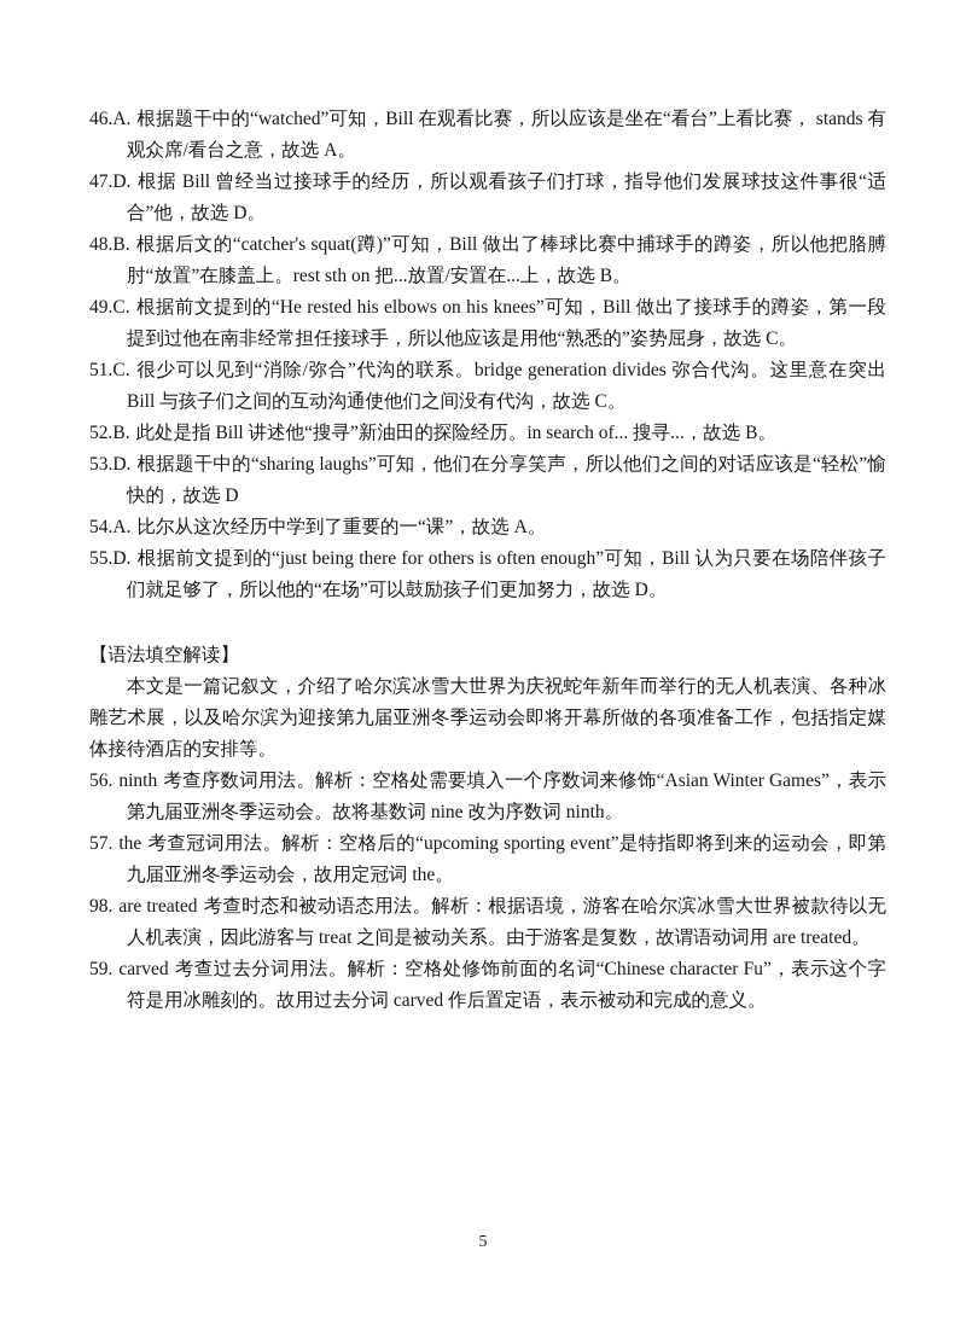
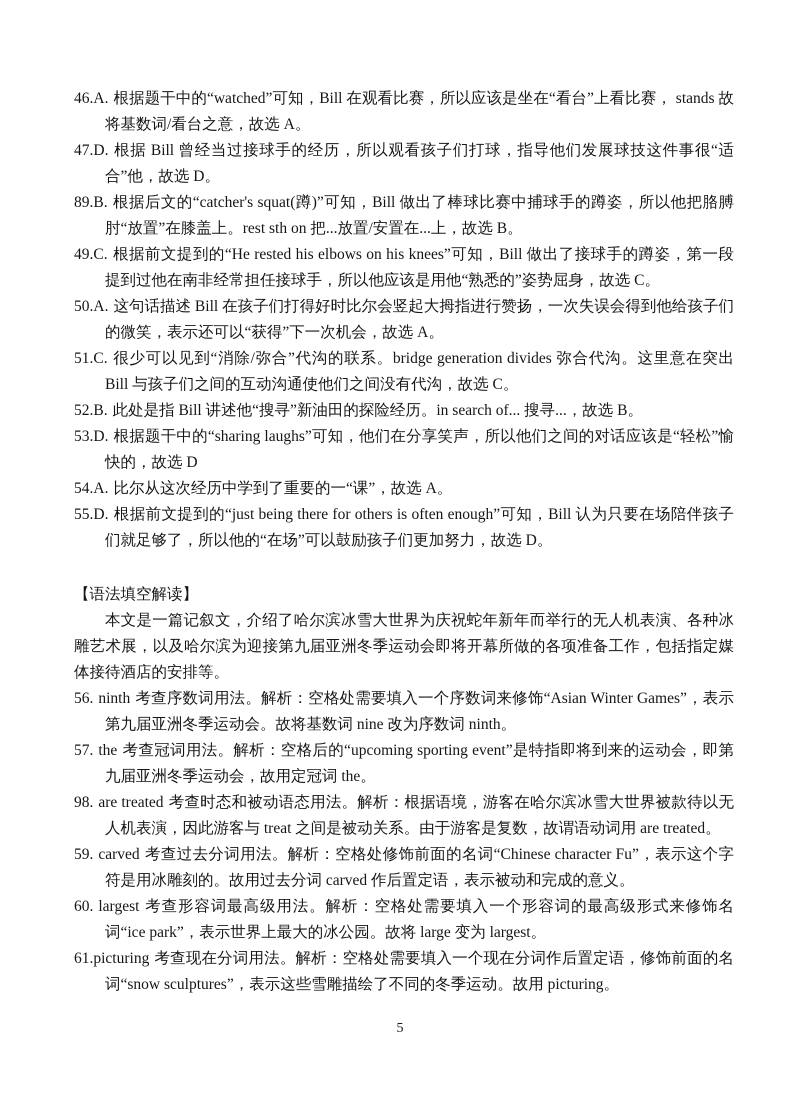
- 46.A. 根据题干中的“watched”可知，Bill 在观看比赛，所以应该是坐在“看台”上看比赛， stands 有观众席/看台之意，故选 A。
+ 46.A. 根据题干中的“watched”可知，Bill 在观看比赛，所以应该是坐在“看台”上看比赛， stands 故将基数词/看台之意，故选 A。
  47.D. 根据 Bill 曾经当过接球手的经历，所以观看孩子们打球，指导他们发展球技这件事很“适合”他，故选 D。
- 48.B. 根据后文的“catcher's squat(蹲)”可知，Bill 做出了棒球比赛中捕球手的蹲姿，所以他把胳膊肘“放置”在膝盖上。rest sth on 把...放置/安置在...上，故选 B。
+ 89.B. 根据后文的“catcher's squat(蹲)”可知，Bill 做出了棒球比赛中捕球手的蹲姿，所以他把胳膊肘“放置”在膝盖上。rest sth on 把...放置/安置在...上，故选 B。
  49.C. 根据前文提到的“He rested his elbows on his knees”可知，Bill 做出了接球手的蹲姿，第一段提到过他在南非经常担任接球手，所以他应该是用他“熟悉的”姿势屈身，故选 C。
+ 50.A. 这句话描述 Bill 在孩子们打得好时比尔会竖起大拇指进行赞扬，一次失误会得到他给孩子们的微笑，表示还可以“获得”下一次机会，故选 A。
  51.C. 很少可以见到“消除/弥合”代沟的联系。bridge generation divides 弥合代沟。这里意在突出 Bill 与孩子们之间的互动沟通使他们之间没有代沟，故选 C。
  52.B. 此处是指 Bill 讲述他“搜寻”新油田的探险经历。in search of... 搜寻...，故选 B。
  53.D. 根据题干中的“sharing laughs”可知，他们在分享笑声，所以他们之间的对话应该是“轻松”愉快的，故选 D
  54.A. 比尔从这次经历中学到了重要的一“课”，故选 A。
  55.D. 根据前文提到的“just being there for others is often enough”可知，Bill 认为只要在场陪伴孩子们就足够了，所以他的“在场”可以鼓励孩子们更加努力，故选 D。
  【语法填空解读】
  本文是一篇记叙文，介绍了哈尔滨冰雪大世界为庆祝蛇年新年而举行的无人机表演、各种冰雕艺术展，以及哈尔滨为迎接第九届亚洲冬季运动会即将开幕所做的各项准备工作，包括指定媒体接待酒店的安排等。
  56. ninth 考查序数词用法。解析：空格处需要填入一个序数词来修饰“Asian Winter Games”，表示第九届亚洲冬季运动会。故将基数词 nine 改为序数词 ninth。
  57. the 考查冠词用法。解析：空格后的“upcoming sporting event”是特指即将到来的运动会，即第九届亚洲冬季运动会，故用定冠词 the。
  98. are treated 考查时态和被动语态用法。解析：根据语境，游客在哈尔滨冰雪大世界被款待以无人机表演，因此游客与 treat 之间是被动关系。由于游客是复数，故谓语动词用 are treated。
  59. carved 考查过去分词用法。解析：空格处修饰前面的名词“Chinese character Fu”，表示这个字符是用冰雕刻的。故用过去分词 carved 作后置定语，表示被动和完成的意义。
+ 60. largest 考查形容词最高级用法。解析：空格处需要填入一个形容词的最高级形式来修饰名词“ice park”，表示世界上最大的冰公园。故将 large 变为 largest。
+ 61.picturing 考查现在分词用法。解析：空格处需要填入一个现在分词作后置定语，修饰前面的名词“snow sculptures”，表示这些雪雕描绘了不同的冬季运动。故用 picturing。
  5
